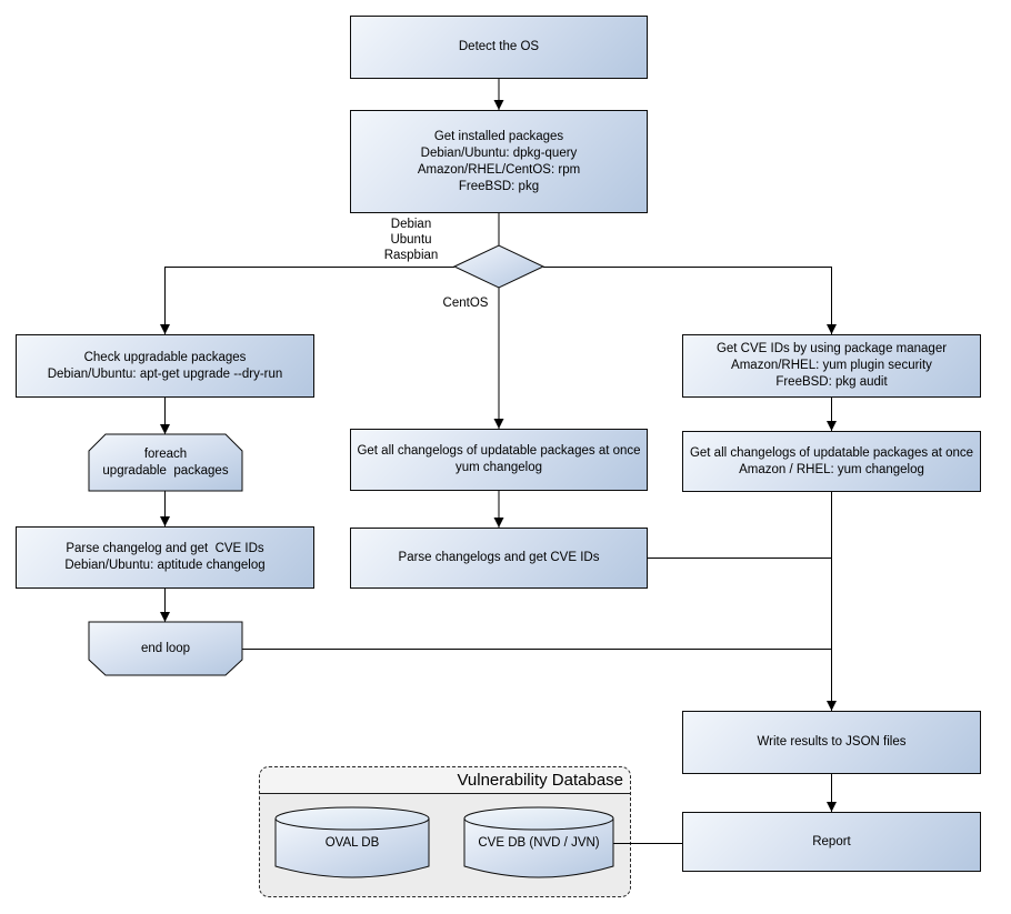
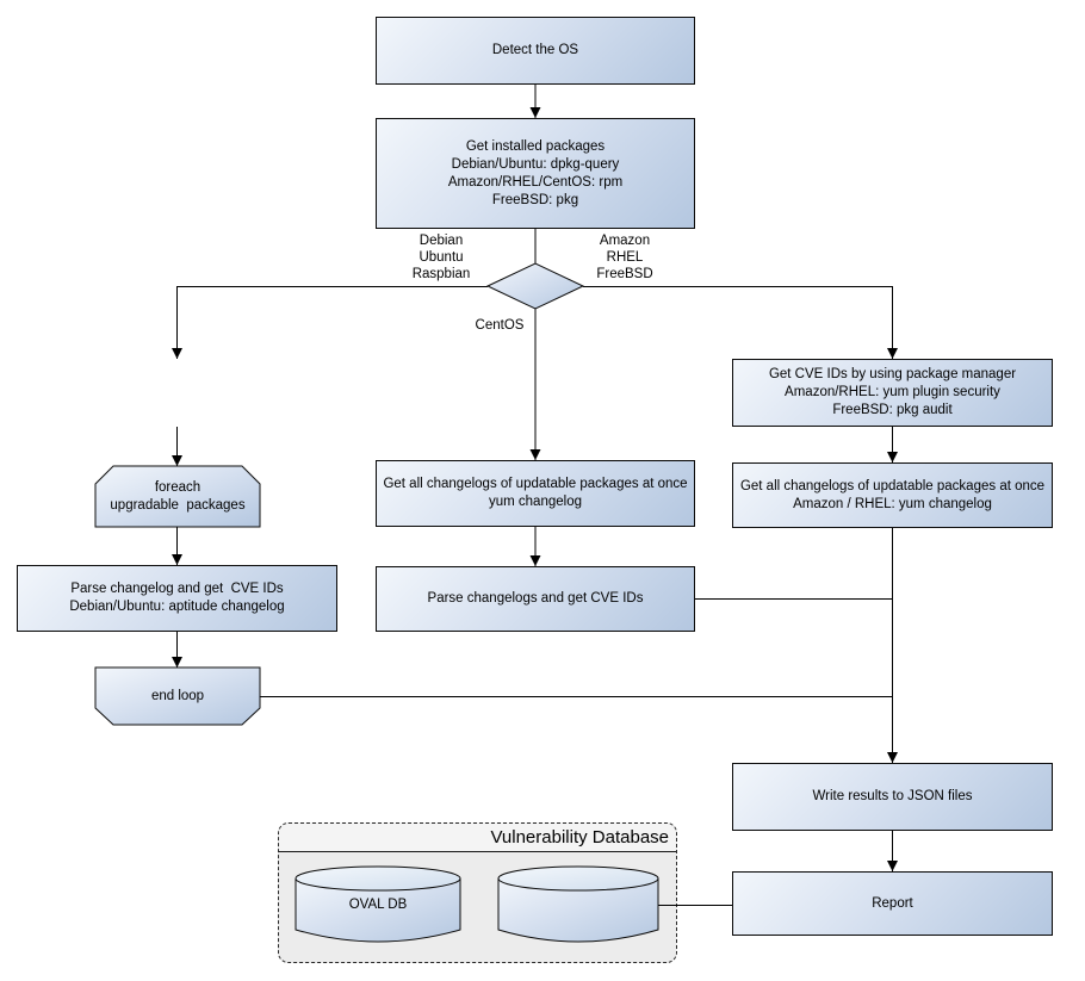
  Vulnerability Database
  Detect the OS
  Get installed packages
  Debian/Ubuntu: dpkg-query
  Amazon/RHEL/CentOS: rpm
  FreeBSD: pkg
- Check upgradable packages
- Debian/Ubuntu: apt-get upgrade --dry-run
  Parse changelog and get CVE IDs
  Debian/Ubuntu: aptitude changelog
  Get all changelogs of updatable packages at once
  yum changelog
  Parse changelogs and get CVE IDs
  Get CVE IDs by using package manager
  Amazon/RHEL: yum plugin security
  FreeBSD: pkg audit
  Get all changelogs of updatable packages at once
  Amazon / RHEL: yum changelog
  Write results to JSON files
  Report
  foreach
  upgradable packages
  end loop
  Debian
  Ubuntu
  Raspbian
+ Amazon
+ RHEL
+ FreeBSD
  CentOS
  OVAL DB
- CVE DB (NVD / JVN)
